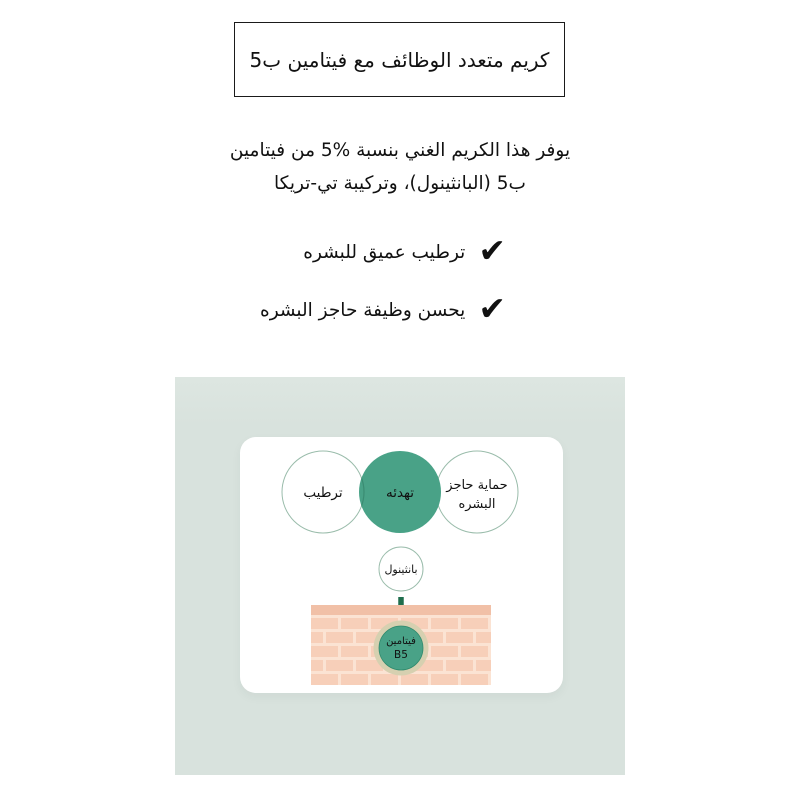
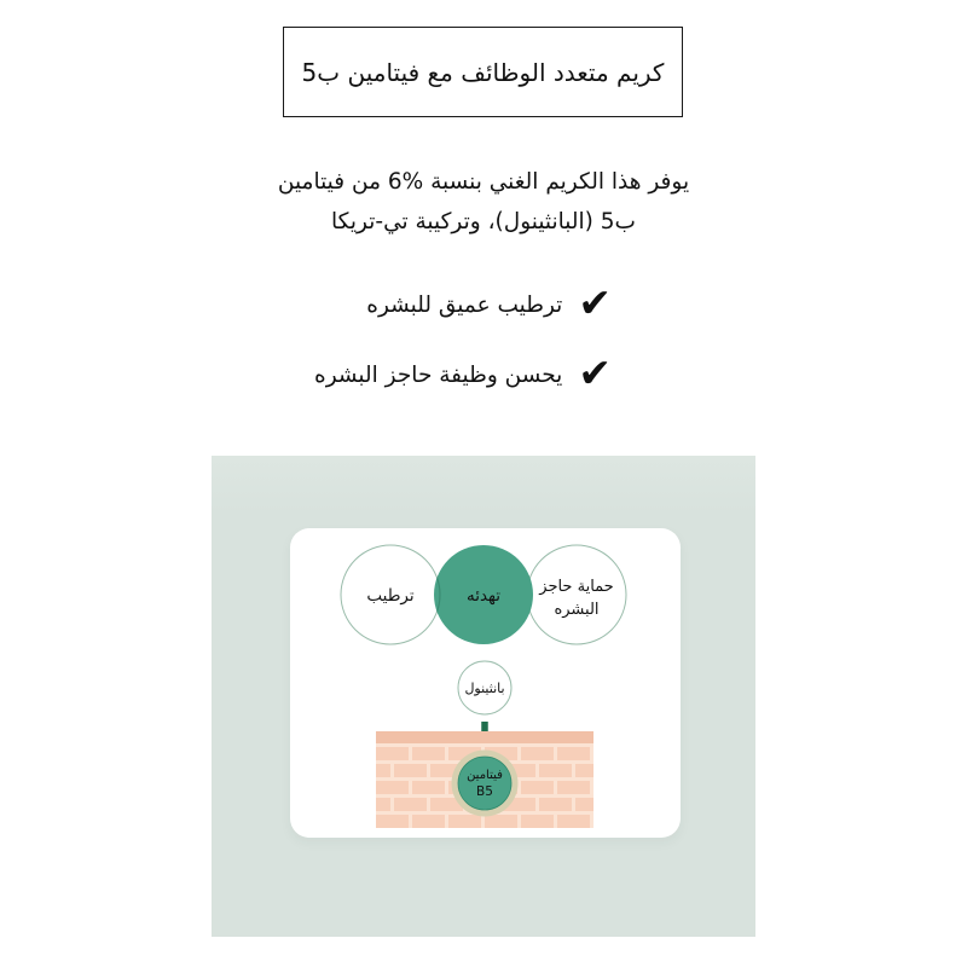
  كريم متعدد الوظائف مع فيتامين ب5
- يوفر هذا الكريم الغني بنسبة %5 من فيتامين
+ يوفر هذا الكريم الغني بنسبة %6 من فيتامين
  ب5 (البانثينول)، وتركيبة تي-تريكا
  ✔
  ترطيب عميق للبشره
  ✔
  يحسن وظيفة حاجز البشره
  ترطيب
  تهدئه
  حماية حاجز
  البشره
  بانثينول
  فيتامين
  B5
